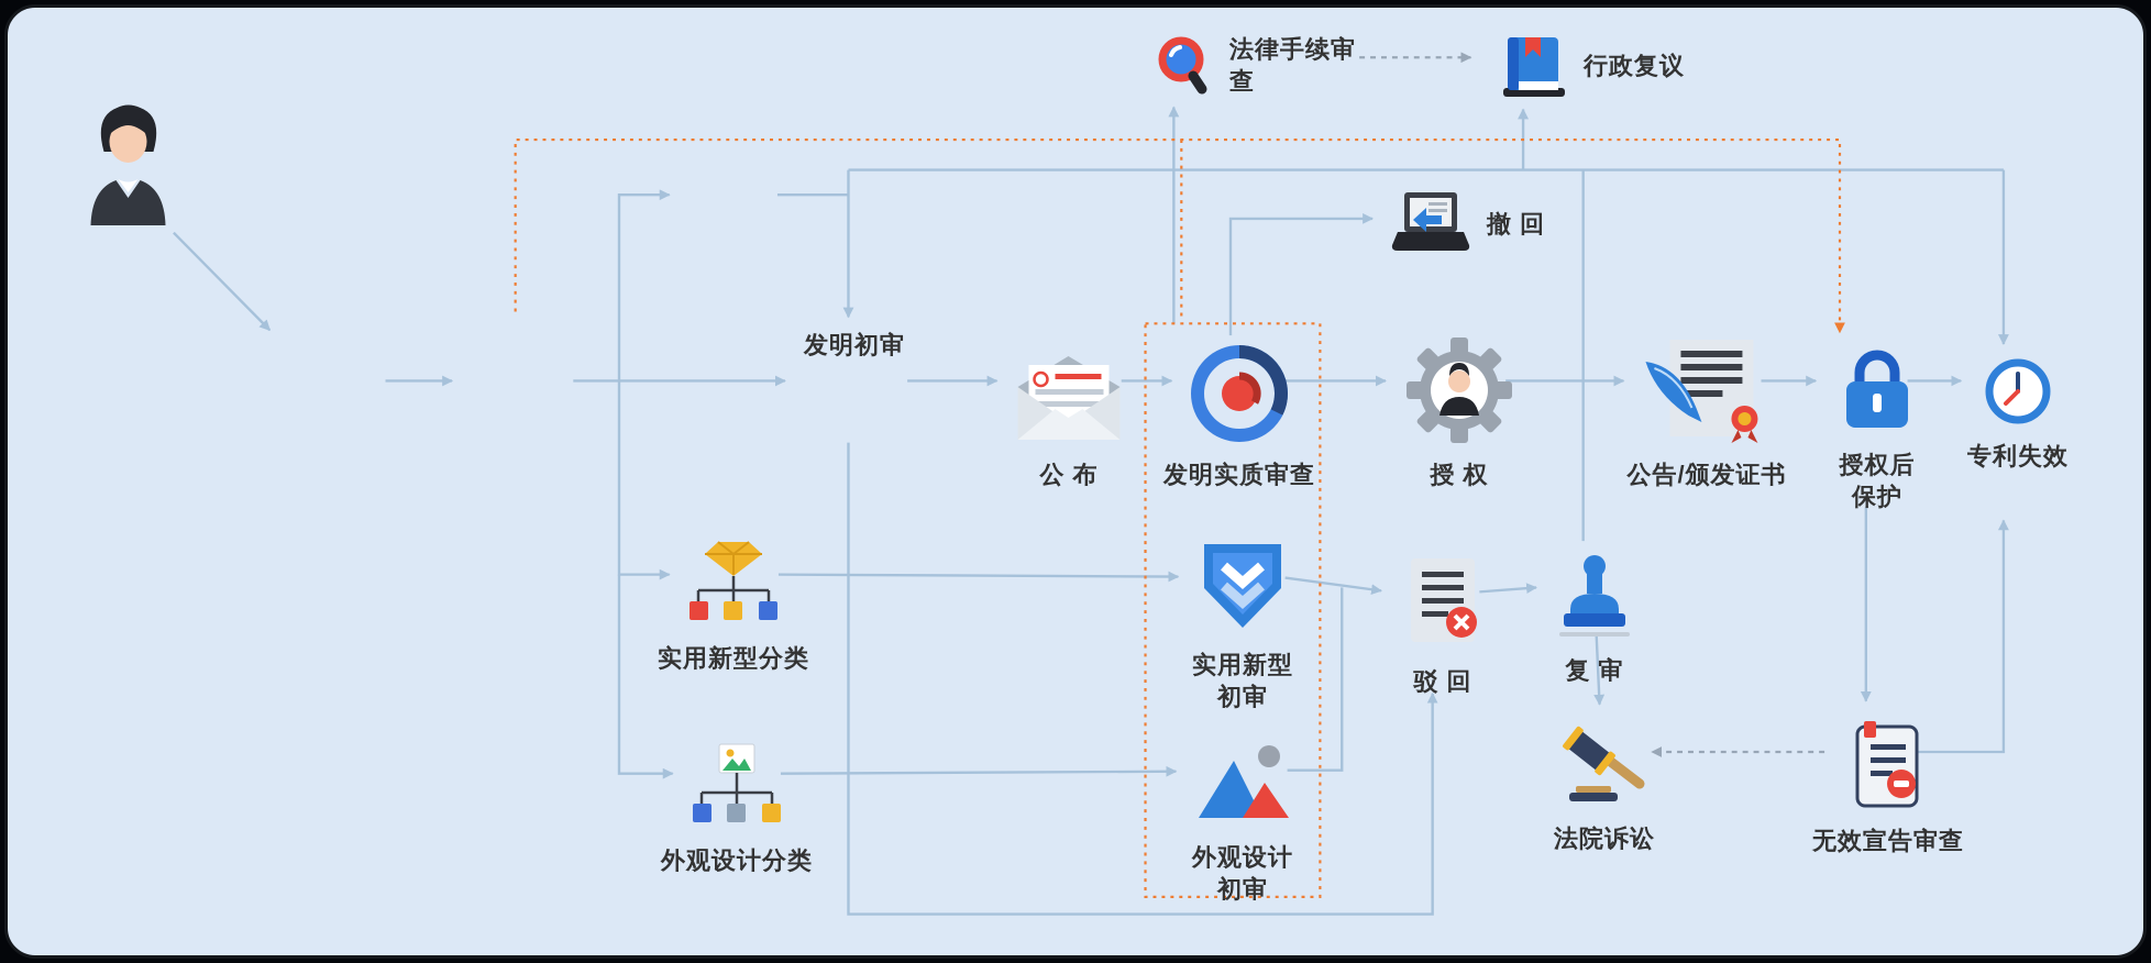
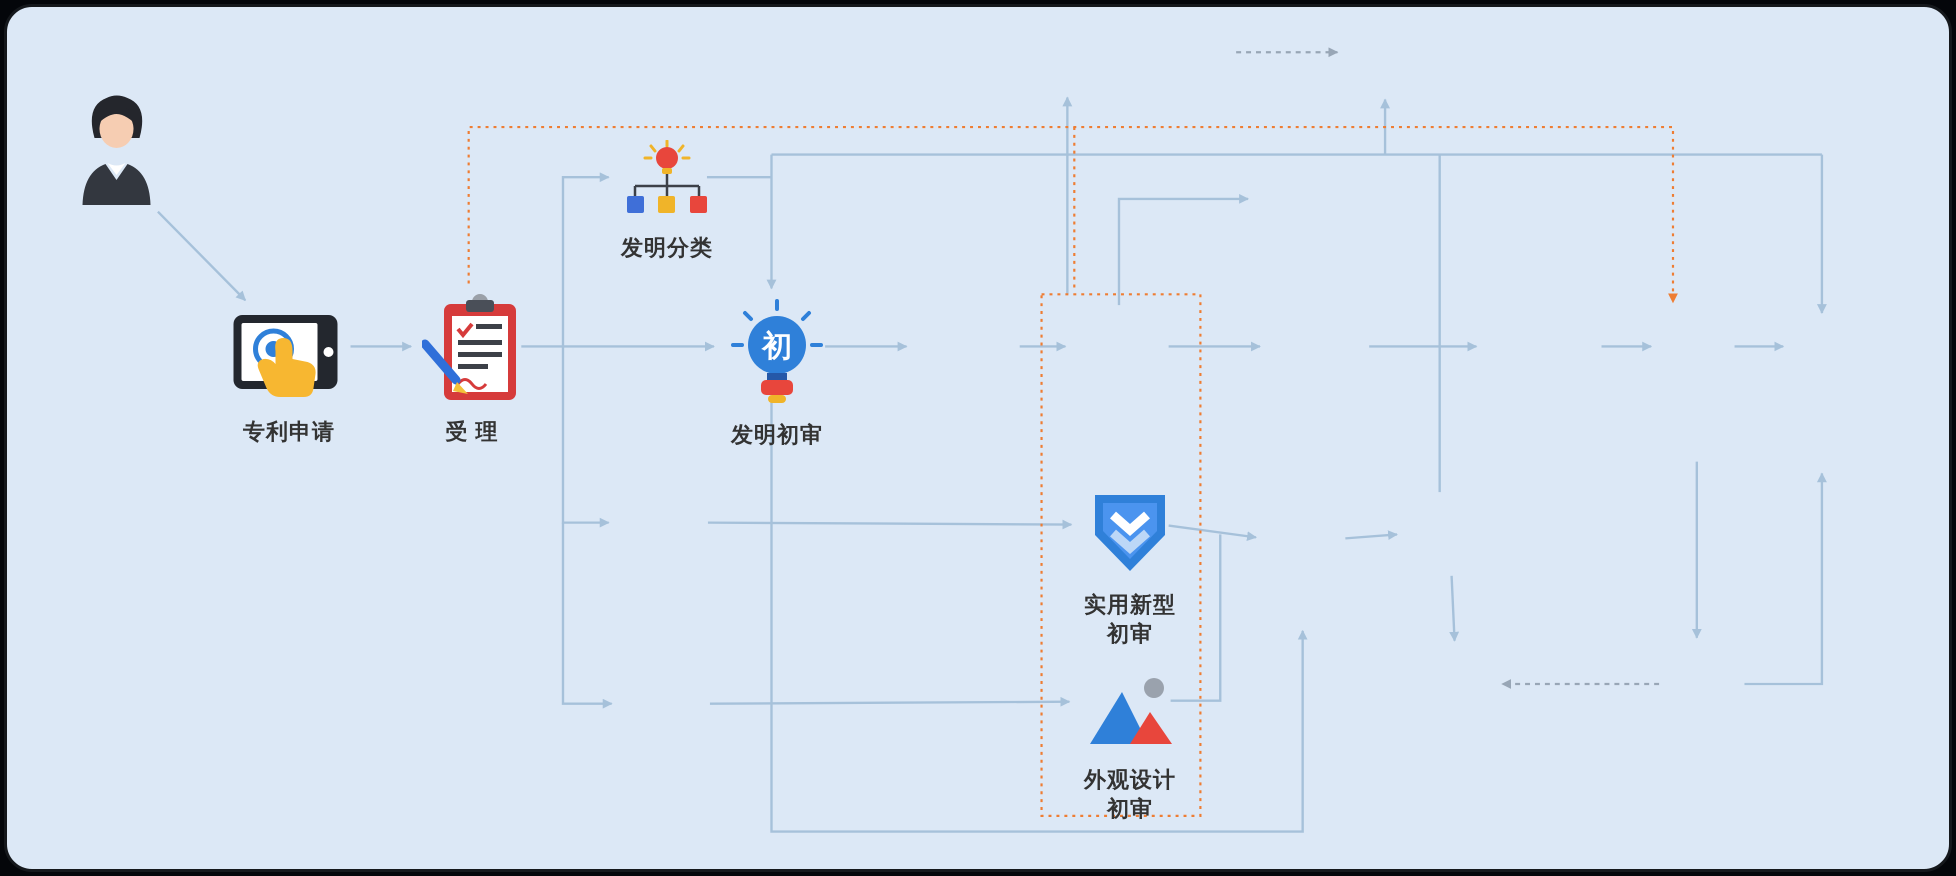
+ 专利申请
+ 受 理
+ 发明分类
+ 初
  发明初审
- 公 布
- 发明实质审查
- 授 权
- 公告/颁发证书
- 授权后
- 保护
- 专利失效
- 法律手续审
- 查
- 行政复议
- 撤 回
- 实用新型分类
- 外观设计分类
  实用新型
  初审
  外观设计
  初审
- 驳 回
- 复 审
- 法院诉讼
- 无效宣告审查
